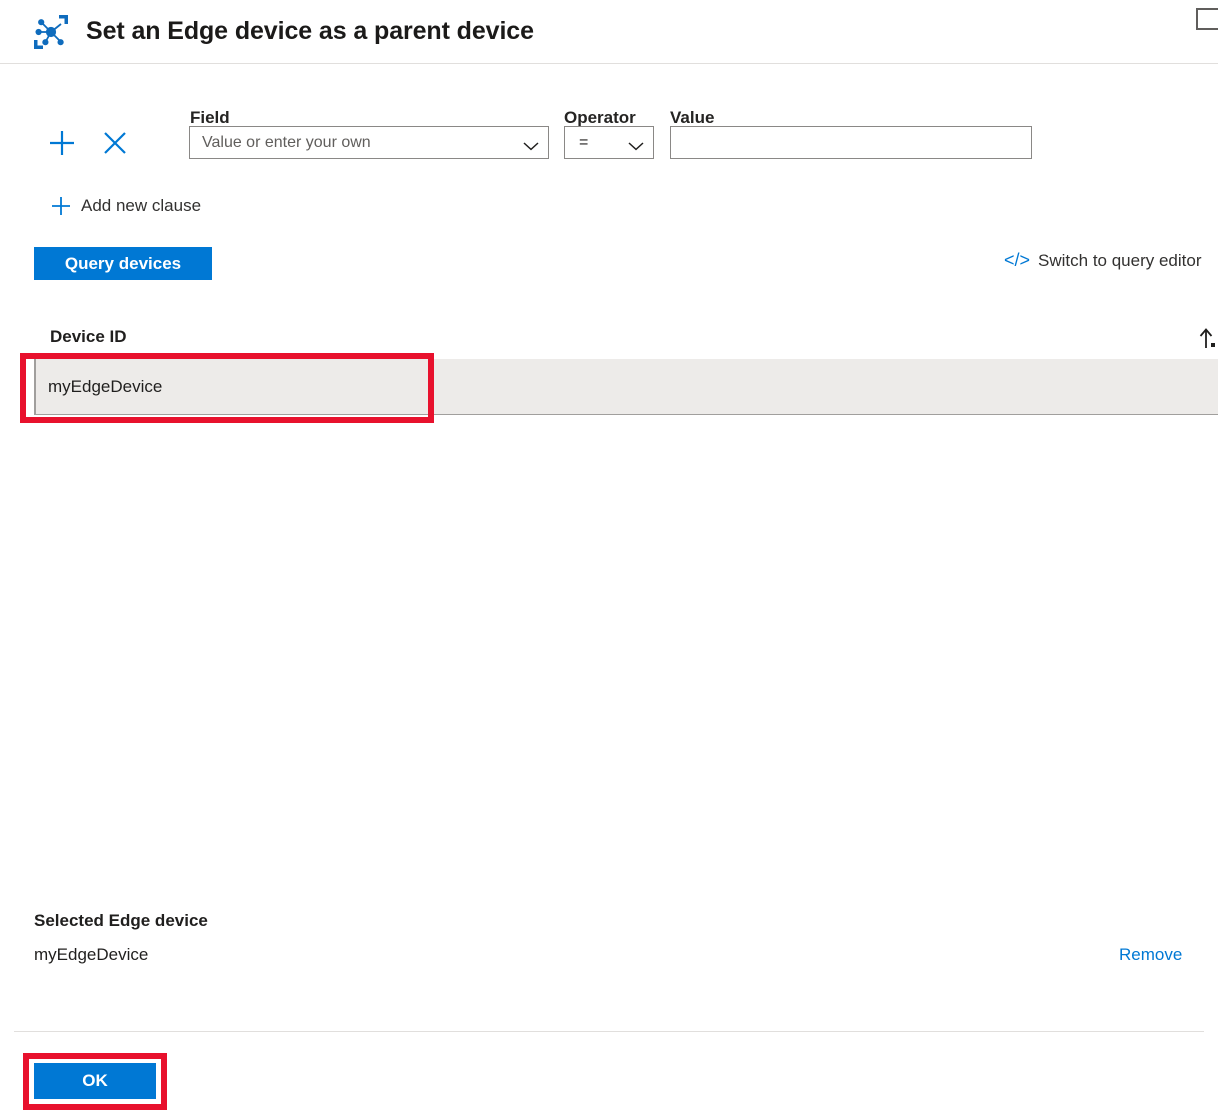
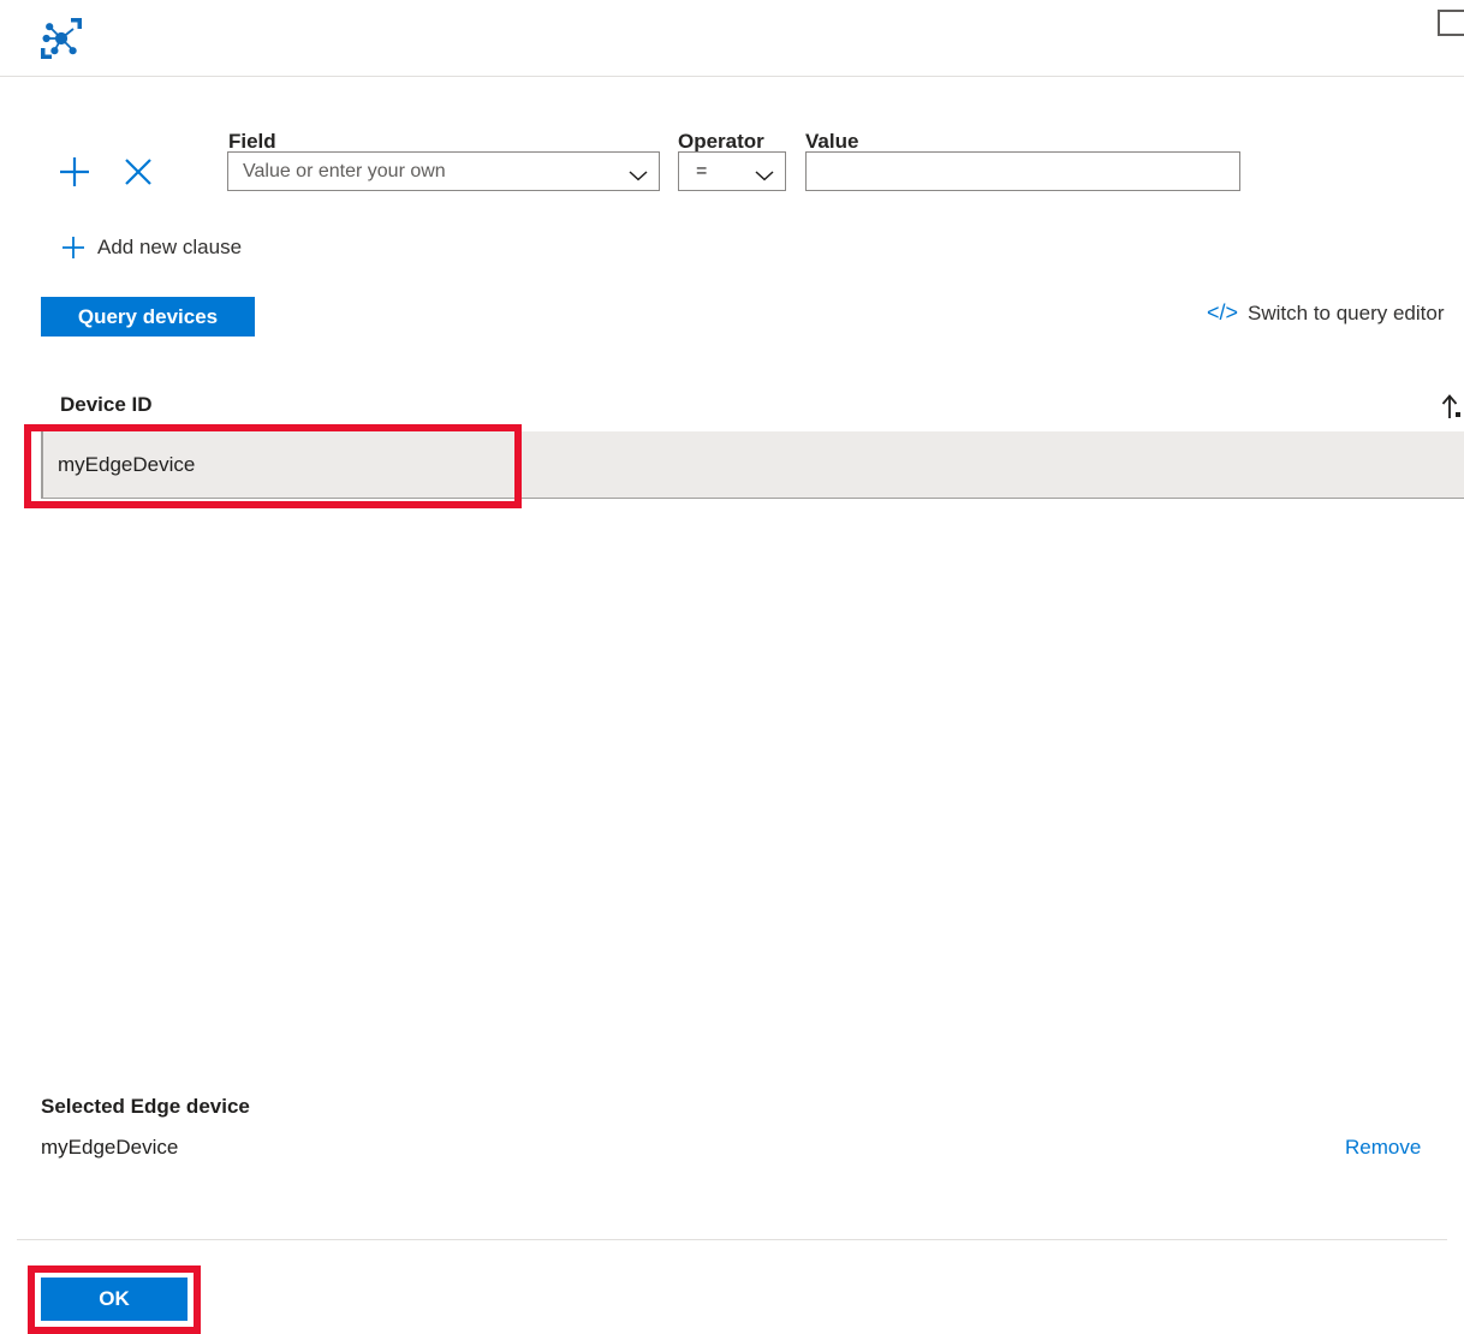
- Set an Edge device as a parent device
  Field
  Operator
  Value
  Value or enter your own
  =
  Add new clause
  Query devices
  </>
  Switch to query editor
  Device ID
  myEdgeDevice
  Selected Edge device
  myEdgeDevice
  Remove
  OK
